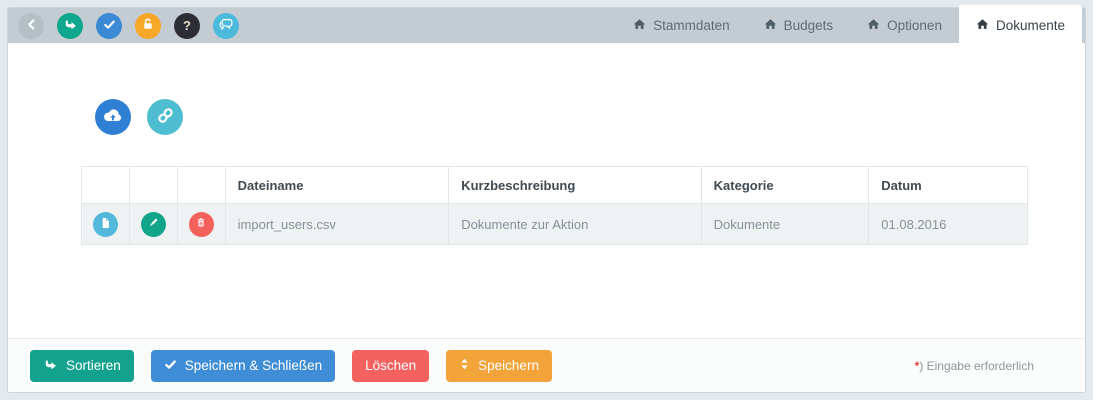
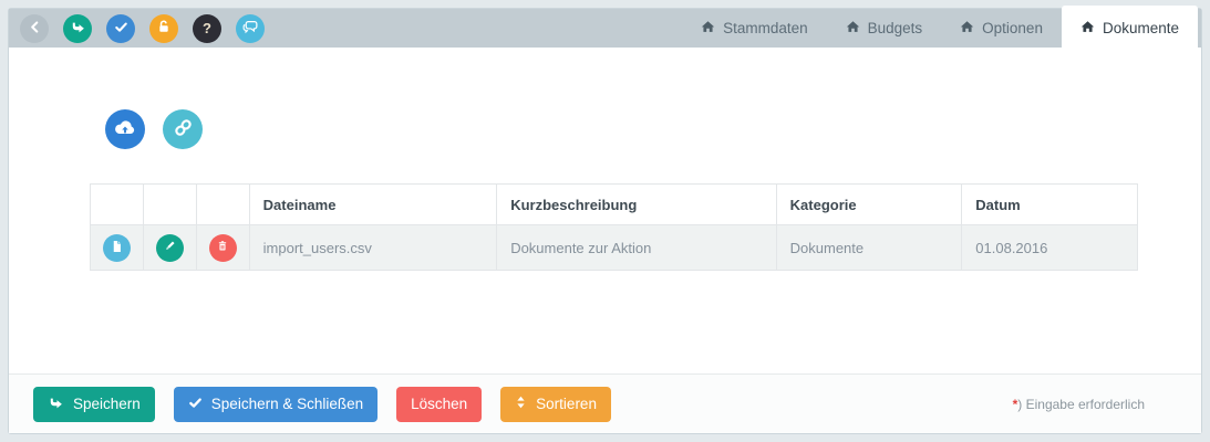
  ?
  Stammdaten
  Budgets
  Optionen
  Dokumente
  			Dateiname	Kurzbeschreibung	Kategorie	Datum
  			import_users.csv	Dokumente zur Aktion	Dokumente	01.08.2016
- Sortieren
+ Speichern
  Speichern & Schließen
  Löschen
- Speichern
+ Sortieren
  *) Eingabe erforderlich
